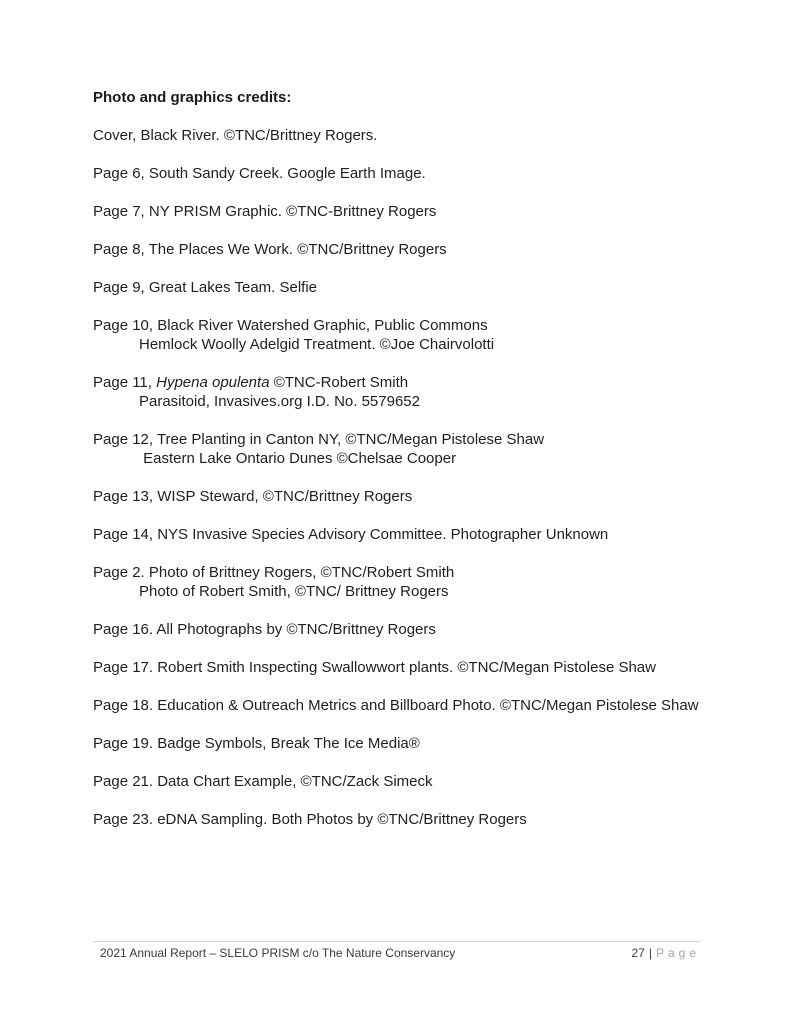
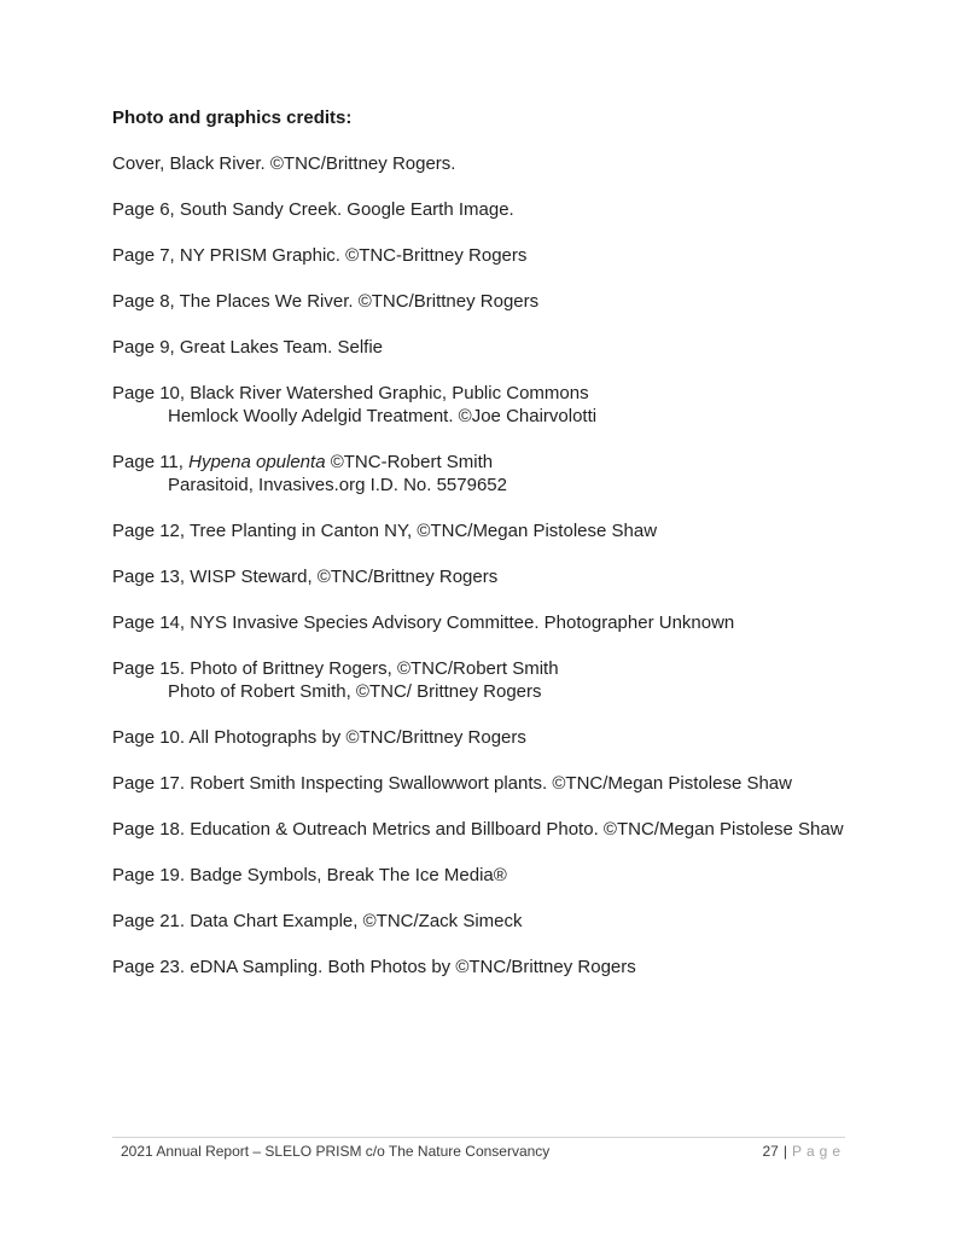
  Photo and graphics credits:
  Cover, Black River. ©TNC/Brittney Rogers.
  Page 6, South Sandy Creek. Google Earth Image.
  Page 7, NY PRISM Graphic. ©TNC-Brittney Rogers
- Page 8, The Places We Work. ©TNC/Brittney Rogers
+ Page 8, The Places We River. ©TNC/Brittney Rogers
  Page 9, Great Lakes Team. Selfie
  Page 10, Black River Watershed Graphic, Public Commons
  Hemlock Woolly Adelgid Treatment. ©Joe Chairvolotti
  Page 11, Hypena opulenta ©TNC-Robert Smith
  Parasitoid, Invasives.org I.D. No. 5579652
  Page 12, Tree Planting in Canton NY, ©TNC/Megan Pistolese Shaw
- Eastern Lake Ontario Dunes ©Chelsae Cooper
  Page 13, WISP Steward, ©TNC/Brittney Rogers
  Page 14, NYS Invasive Species Advisory Committee. Photographer Unknown
- Page 2. Photo of Brittney Rogers, ©TNC/Robert Smith
+ Page 15. Photo of Brittney Rogers, ©TNC/Robert Smith
  Photo of Robert Smith, ©TNC/ Brittney Rogers
- Page 16. All Photographs by ©TNC/Brittney Rogers
+ Page 10. All Photographs by ©TNC/Brittney Rogers
  Page 17. Robert Smith Inspecting Swallowwort plants. ©TNC/Megan Pistolese Shaw
  Page 18. Education & Outreach Metrics and Billboard Photo. ©TNC/Megan Pistolese Shaw
  Page 19. Badge Symbols, Break The Ice Media®
  Page 21. Data Chart Example, ©TNC/Zack Simeck
  Page 23. eDNA Sampling. Both Photos by ©TNC/Brittney Rogers
  2021 Annual Report – SLELO PRISM c/o The Nature Conservancy
  27 | Page
